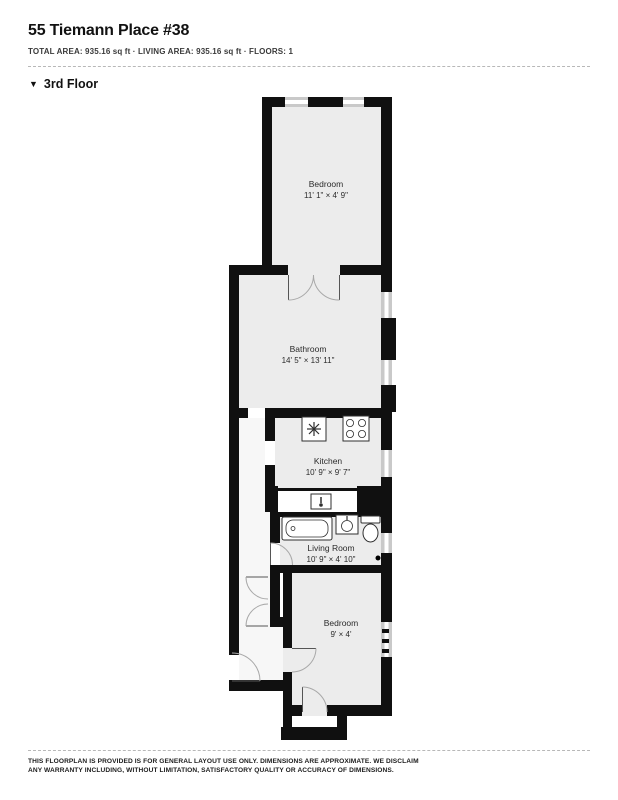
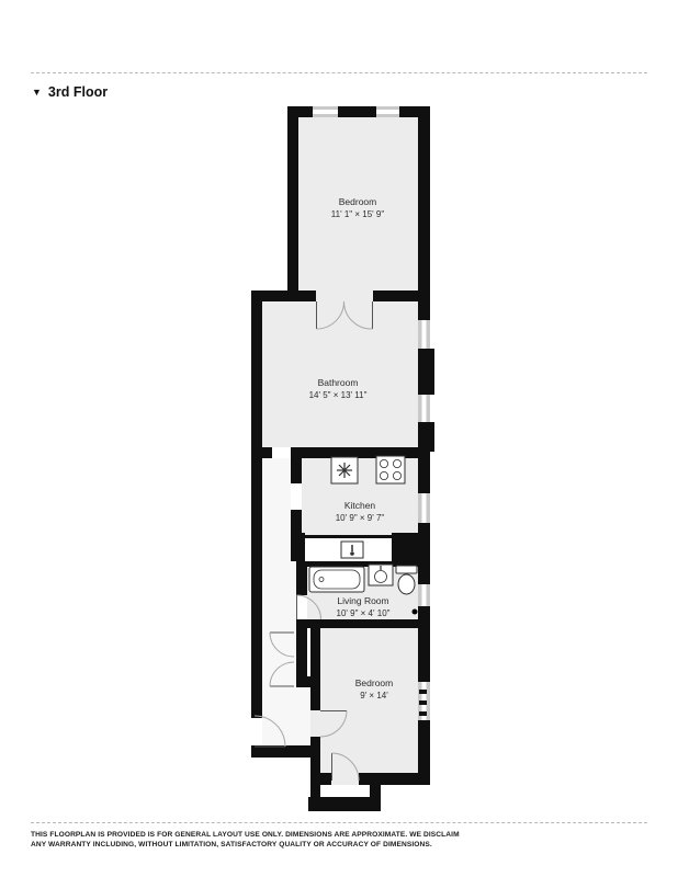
- 55 Tiemann Place #38
- TOTAL AREA: 935.16 sq ft · LIVING AREA: 935.16 sq ft · FLOORS: 1
  ▼
  3rd Floor
  Bedroom
- 11' 1" × 4' 9"
+ 11' 1" × 15' 9"
  Bathroom
  14' 5" × 13' 11"
  Kitchen
  10' 9" × 9' 7"
  Living Room
  10' 9" × 4' 10"
  Bedroom
- 9' × 4'
+ 9' × 14'
